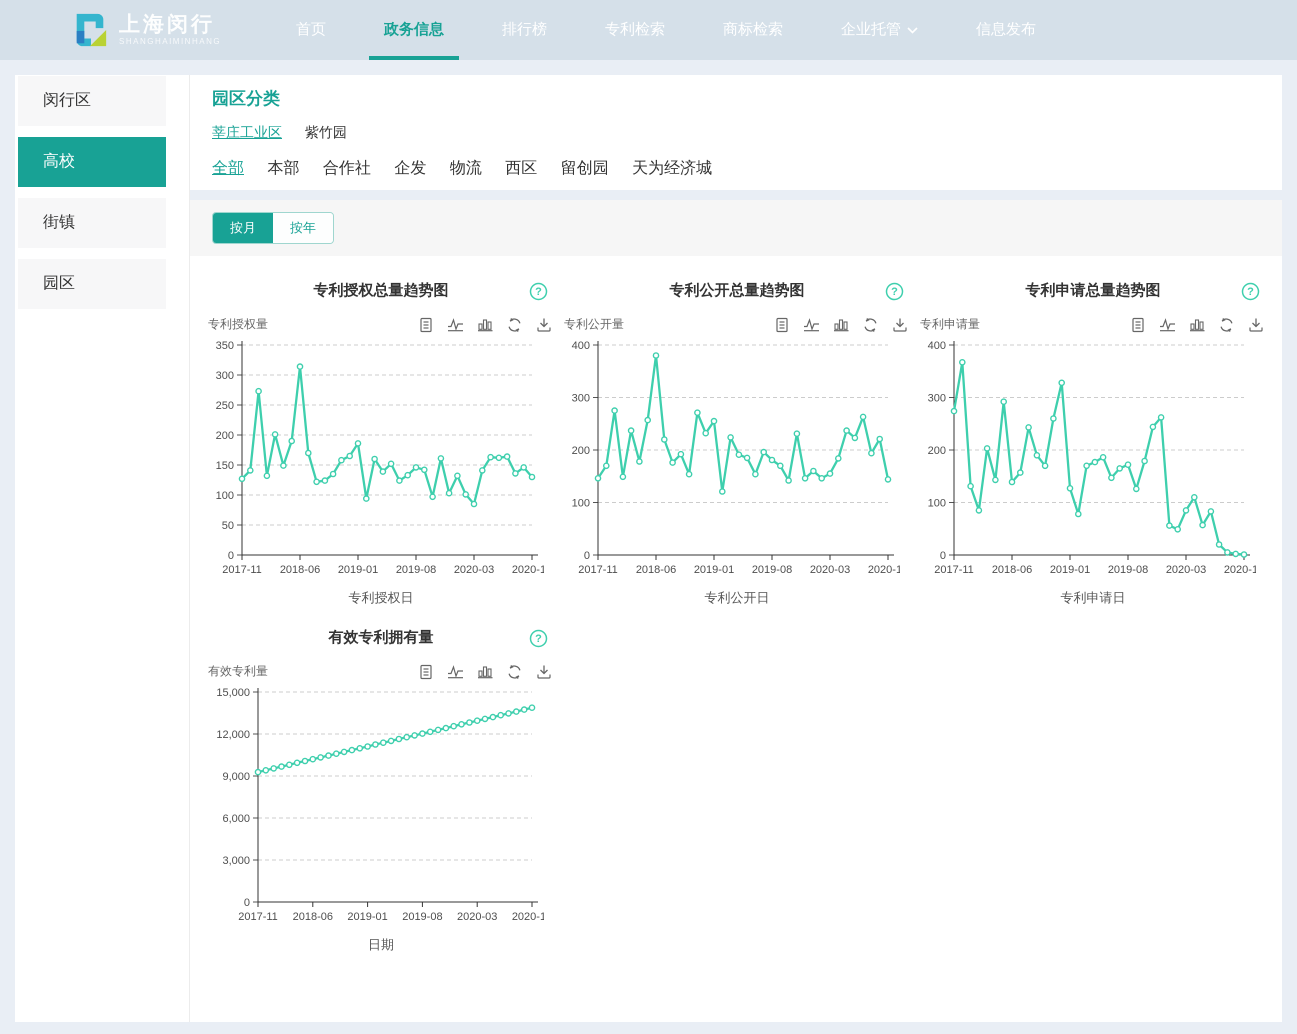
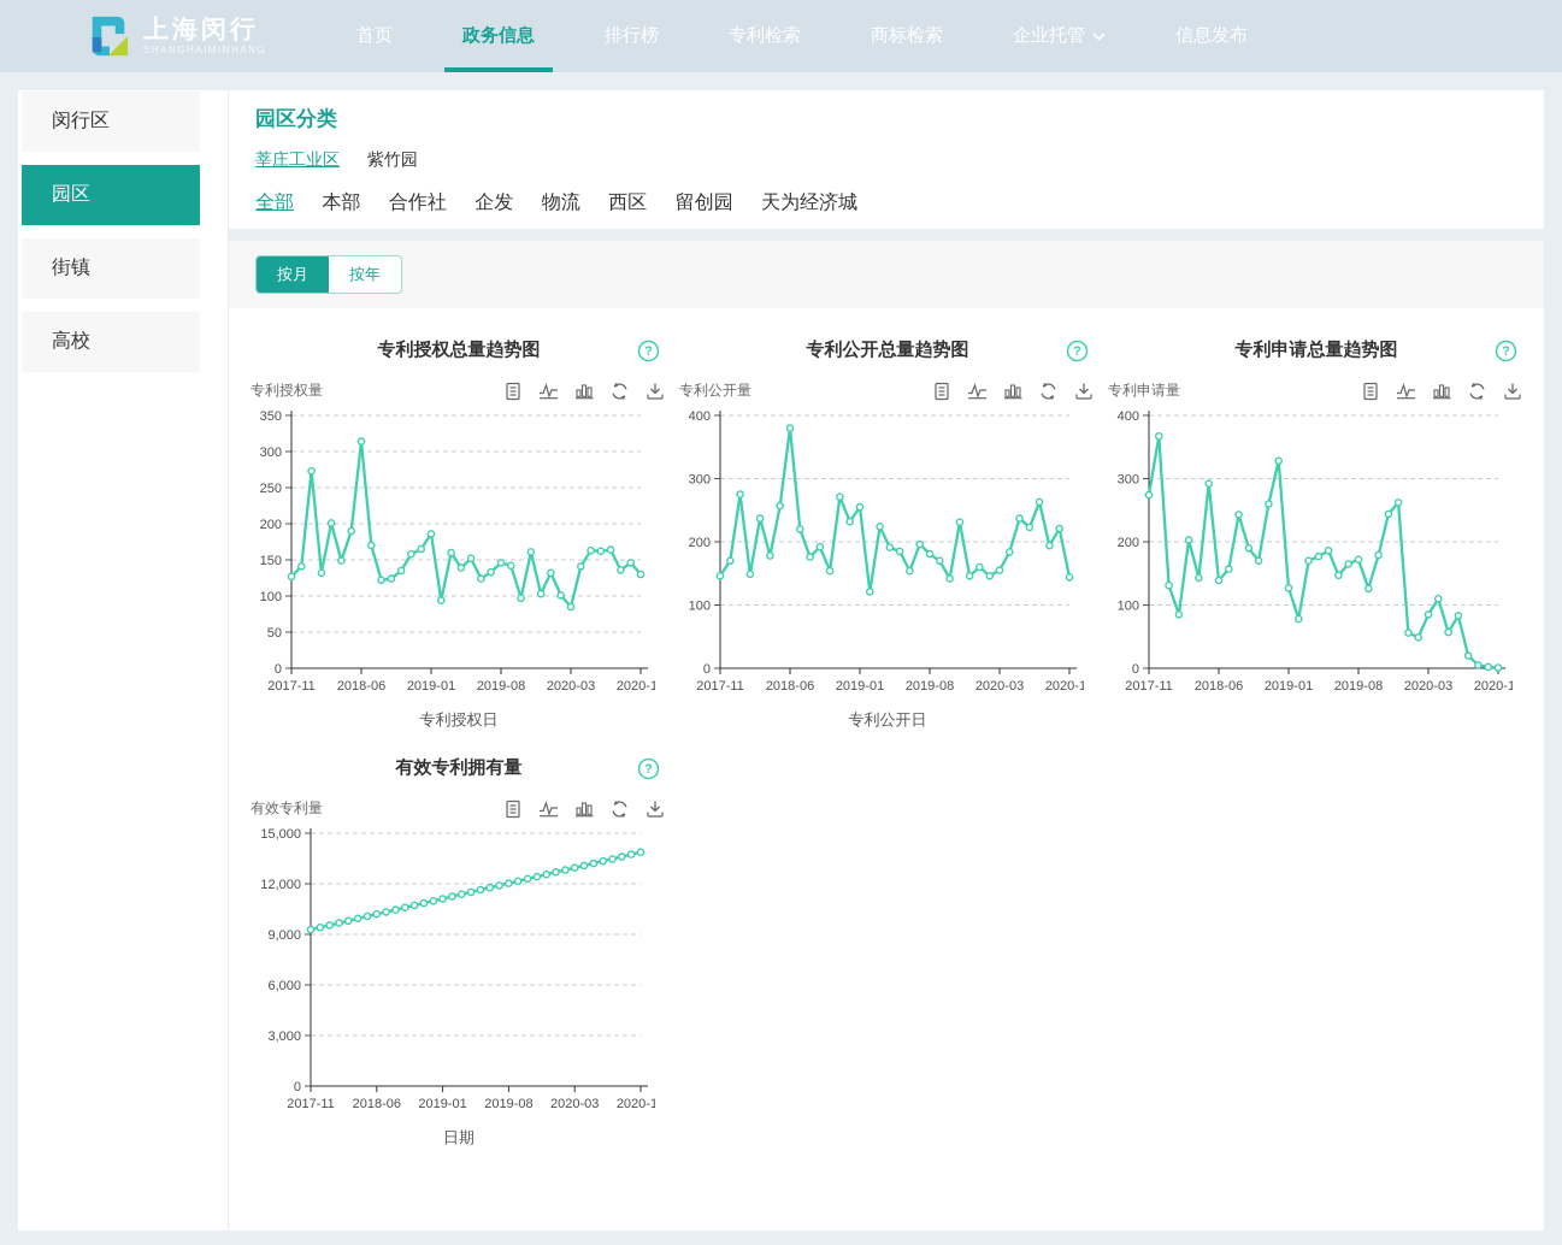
  上海闵行
  SHANGHAIMINHANG
  首页
  政务信息
  排行榜
  专利检索
  商标检索
  企业托管
  信息发布
  闵行区
- 高校
+ 园区
  街镇
- 园区
+ 高校
  园区分类
  莘庄工业区 紫竹园
  全部 本部 合作社 企发 物流 西区 留创园 天为经济城
  按月
  按年
  专利授权总量趋势图
  ?
  专利授权量
  0
  50
  100
  150
  200
  250
  300
  350
  2017-11
  2018-06
  2019-01
  2019-08
  2020-03
  2020-1
  专利授权日
  专利公开总量趋势图
  ?
  专利公开量
  0
  100
  200
  300
  400
  2017-11
  2018-06
  2019-01
  2019-08
  2020-03
  2020-1
  专利公开日
  专利申请总量趋势图
  ?
  专利申请量
  0
  100
  200
  300
  400
  2017-11
  2018-06
  2019-01
  2019-08
  2020-03
  2020-1
- 专利申请日
  有效专利拥有量
  ?
  有效专利量
  0
  3,000
  6,000
  9,000
  12,000
  15,000
  2017-11
  2018-06
  2019-01
  2019-08
  2020-03
  2020-1
  日期
